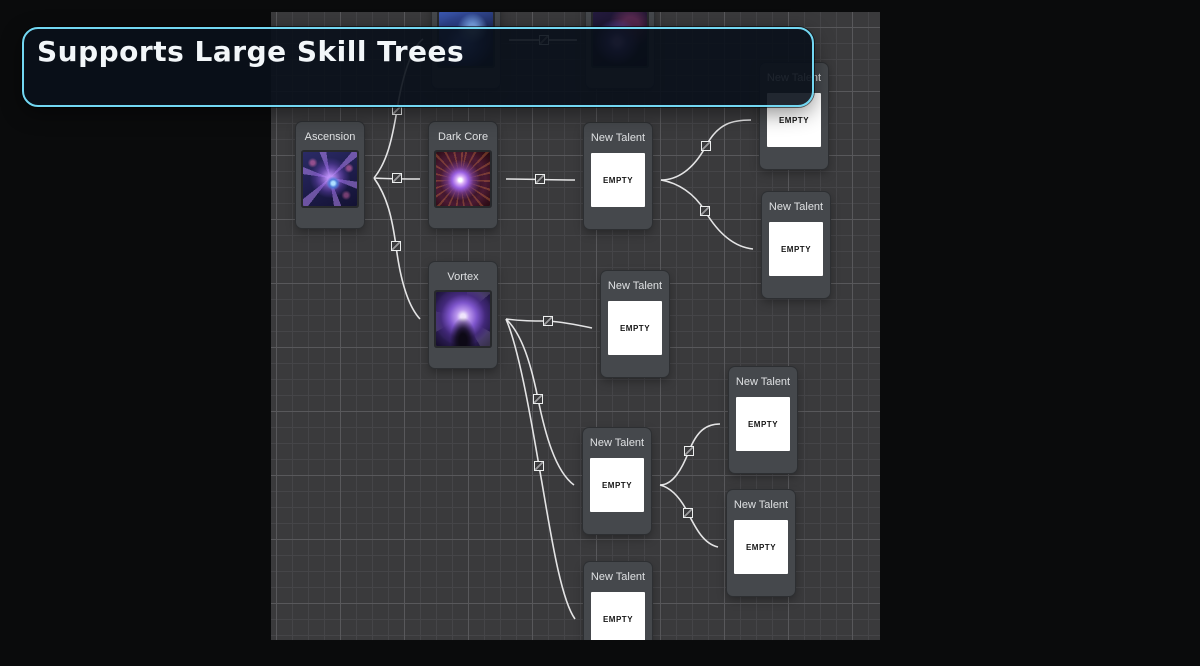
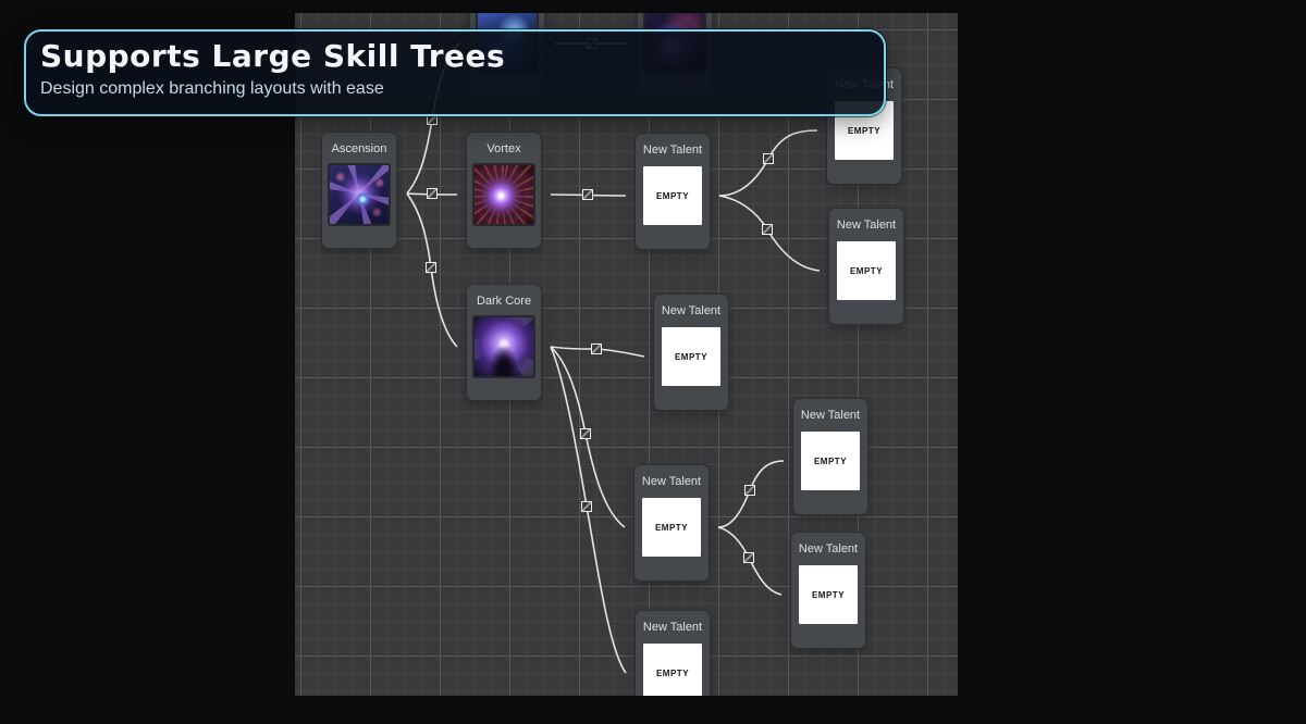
  Ascension
- Dark Core
+ Vortex
  New Talent
  EMPTY
  EMPTY
  New Talent
  EMPTY
- Vortex
+ Dark Core
  New Talent
  EMPTY
  New Talent
  EMPTY
  New Talent
  EMPTY
  New Talent
  EMPTY
  New Talent
  EMPTY
  Supports Large Skill Trees
+ Design complex branching layouts with ease
